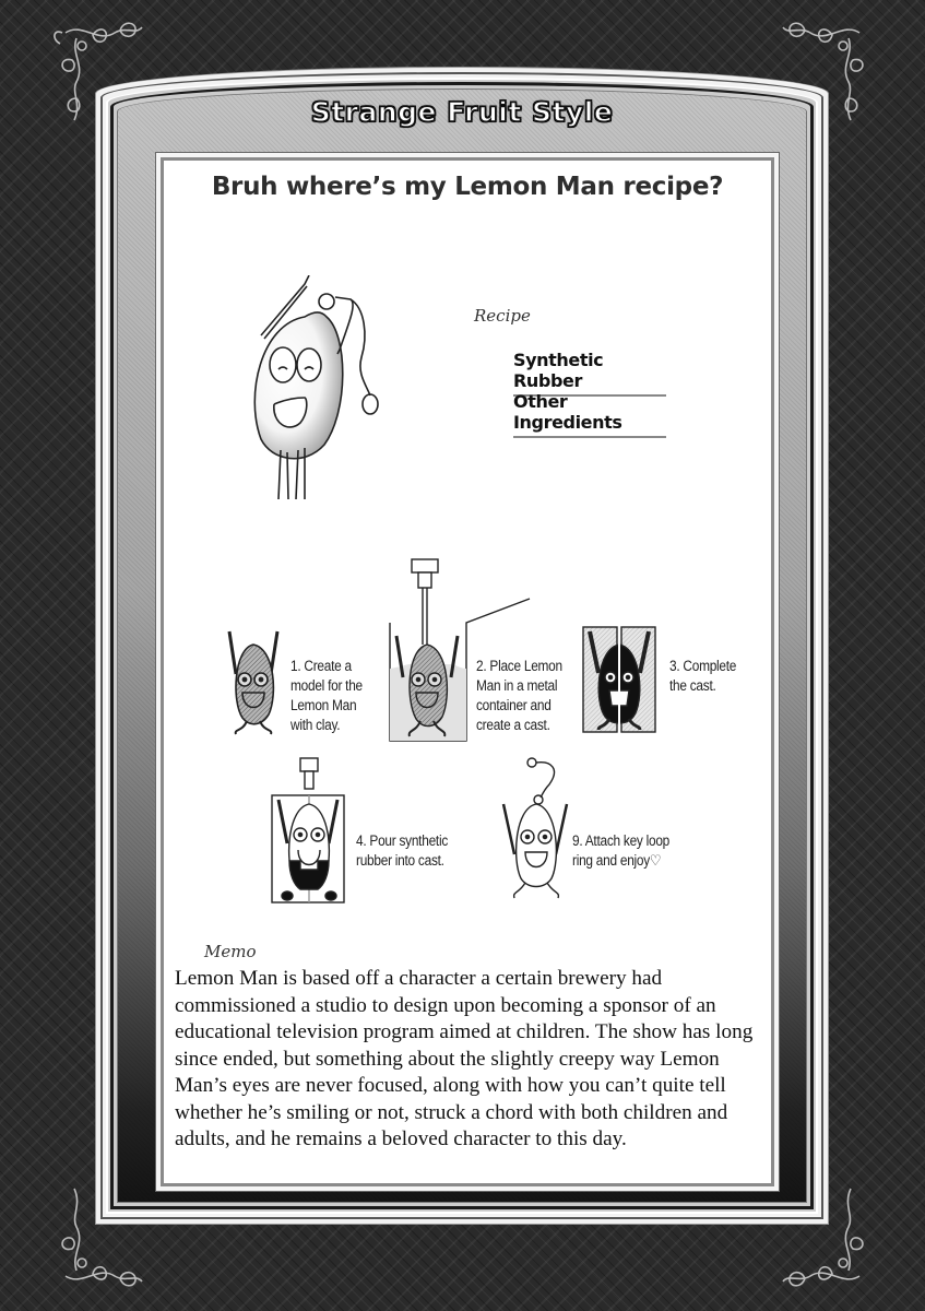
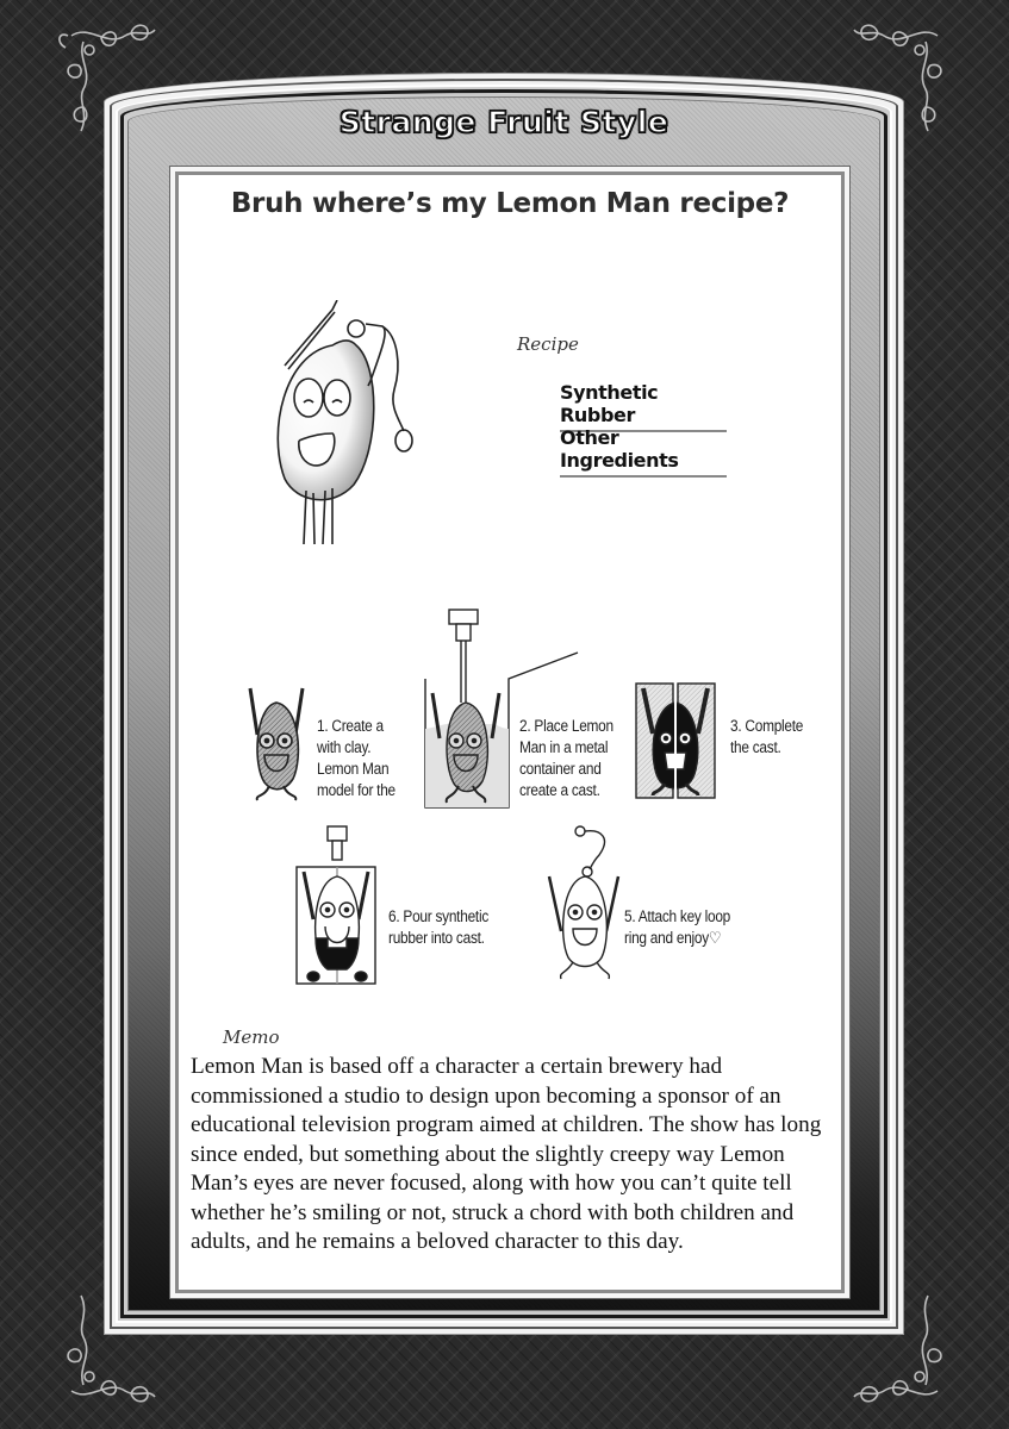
  Strange Fruit Style
  Bruh where’s my Lemon Man recipe?
  Recipe
  Synthetic Rubber
  Other Ingredients
  1. Create a
- model for the
+ with clay.
  Lemon Man
- with clay.
+ model for the
  2. Place Lemon
  Man in a metal
  container and
  create a cast.
  3. Complete
  the cast.
- 4. Pour synthetic
+ 6. Pour synthetic
  rubber into cast.
- 9. Attach key loop
+ 5. Attach key loop
  ring and enjoy♡
  Memo
  Lemon Man is based off a character a certain brewery had commissioned a studio to design upon becoming a sponsor of an educational television program aimed at children. The show has long since ended, but something about the slightly creepy way Lemon Man’s eyes are never focused, along with how you can’t quite tell whether he’s smiling or not, struck a chord with both children and adults, and he remains a beloved character to this day.
